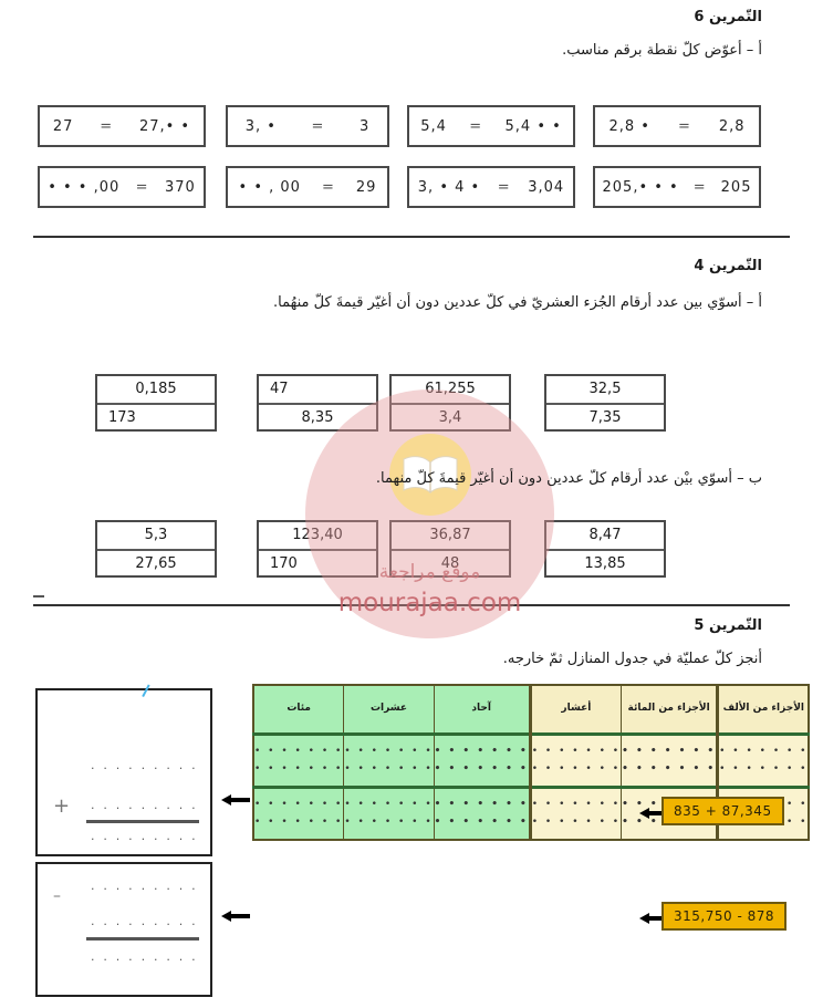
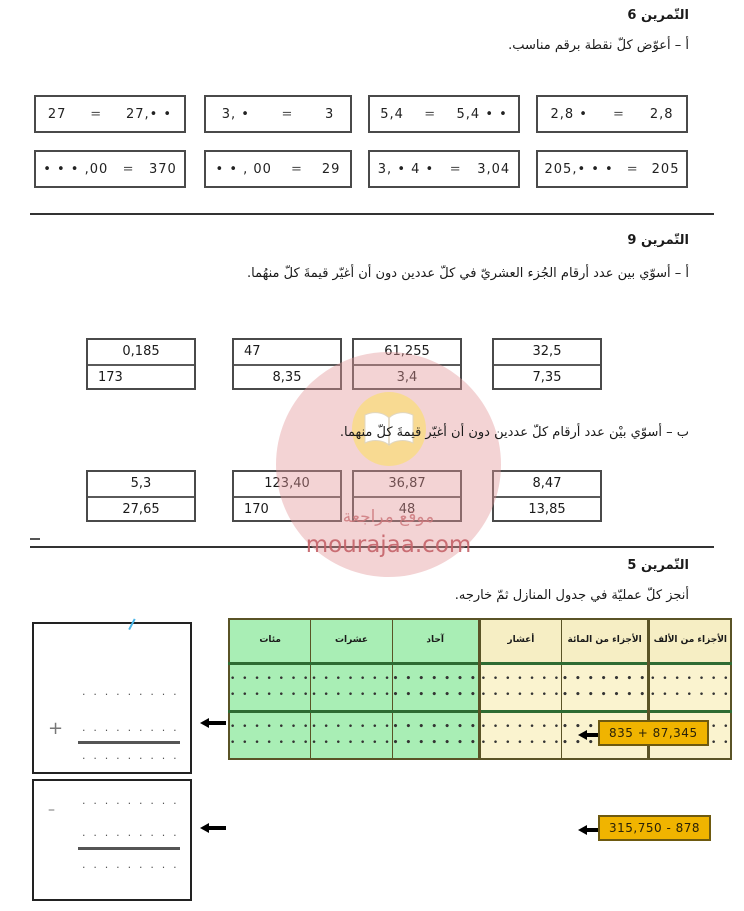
  موقع مراجعة
  mourajaa.com
  التّمرين 6
  أ – أعوّض كلّ نقطة برقم مناسب.
  27
  =
  27,• •
  3, •
  =
  3
  5,4
  =
  5,4 • •
  2,8 •
  =
  2,8
  • • • ,00
  =
  370
  • • , 00
  =
  29
  3, • 4 •
  =
  3,04
  205,• • •
  =
  205
- التّمرين 4
+ التّمرين 9
  أ – أسوّي بين عدد أرقام الجُزء العشريّ في كلّ عددين دون أن أغيّر قيمةَ كلّ منهُما.
  0,185
  173
  47
  8,35
  61,255
  3,4
  32,5
  7,35
  ب – أسوّي بيْن عدد أرقام كلّ عددين دون أن أغيّر قيمةَ كلّ منهما.
  5,3
  27,65
  123,40
  170
  36,87
  48
  8,47
  13,85
  التّمرين 5
  أنجز كلّ عمليّة في جدول المنازل ثمّ خارجه.
  +
  –
  مئات	عشرات	آحاد	أعشار	الأجزاء من المائة	الأجزاء من الألف
  • • • • • • • • • • • • • •	• • • • • • • • • • • • • •	• • • • • • • • • • • • • •	• • • • • • • • • • • • • •	• • • • • • • • • • • • • •	• • • • • • • • • • • • • •
  • • • • • • • • • • • • • •	• • • • • • • • • • • • • •	• • • • • • • • • • • • • •	• • • • • • • • • • • • • •	• • • • • •	• • • •
  835 + 87,345
  315,750 - 878
